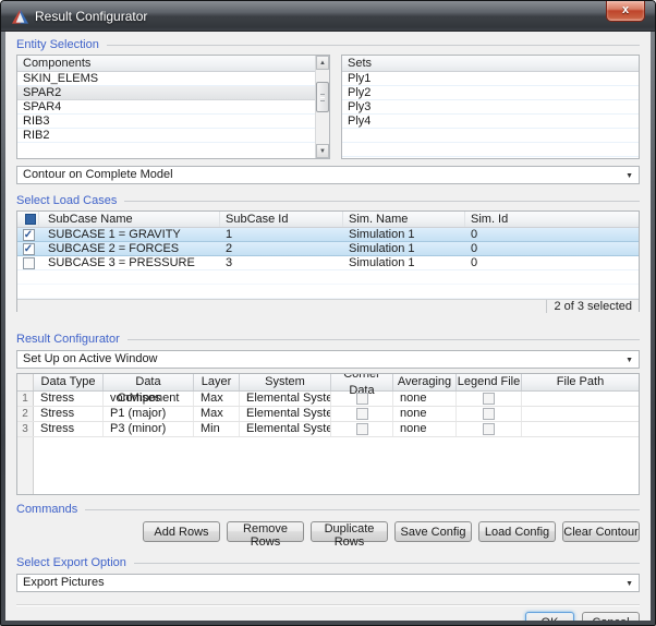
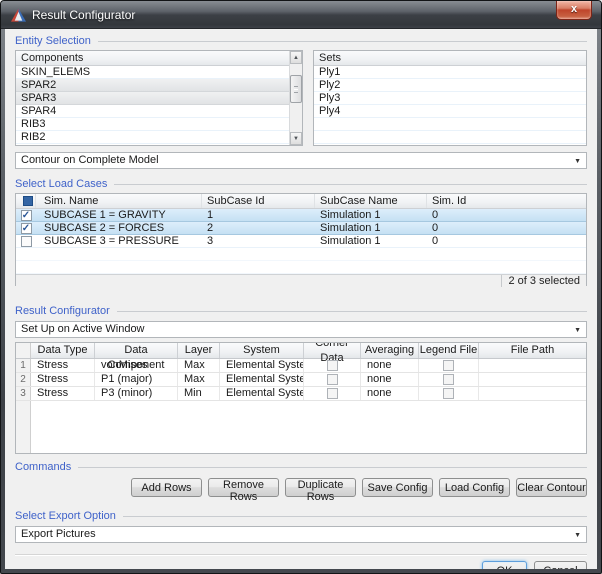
  Result Configurator
  x
  Entity Selection
  Components
  SKIN_ELEMS
  SPAR2
+ SPAR3
  SPAR4
  RIB3
  RIB2
  Sets
  Ply1
  Ply2
  Ply3
  Ply4
  Contour on Complete Model
  Select Load Cases
- SubCase Name
+ Sim. Name
  SubCase Id
- Sim. Name
+ SubCase Name
  Sim. Id
  ✓
  SUBCASE 1 = GRAVITY
  1
  Simulation 1
  0
  ✓
  SUBCASE 2 = FORCES
  2
  Simulation 1
  0
  SUBCASE 3 = PRESSURE
  3
  Simulation 1
  0
  2 of 3 selected
  Result Configurator
  Set Up on Active Window
  Data Type
  Data Component
  Layer
  System
  Corner Data
  Averaging
  Legend File
  File Path
  1
  Stress
  vonMises
  Max
  Elemental Syste
  none
  2
  Stress
  P1 (major)
  Max
  Elemental Syste
  none
  3
  Stress
  P3 (minor)
  Min
  Elemental Syste
  none
  Commands
  Add Rows
  Remove Rows
  Duplicate Rows
  Save Config
  Load Config
  Clear Contour
  Select Export Option
  Export Pictures
